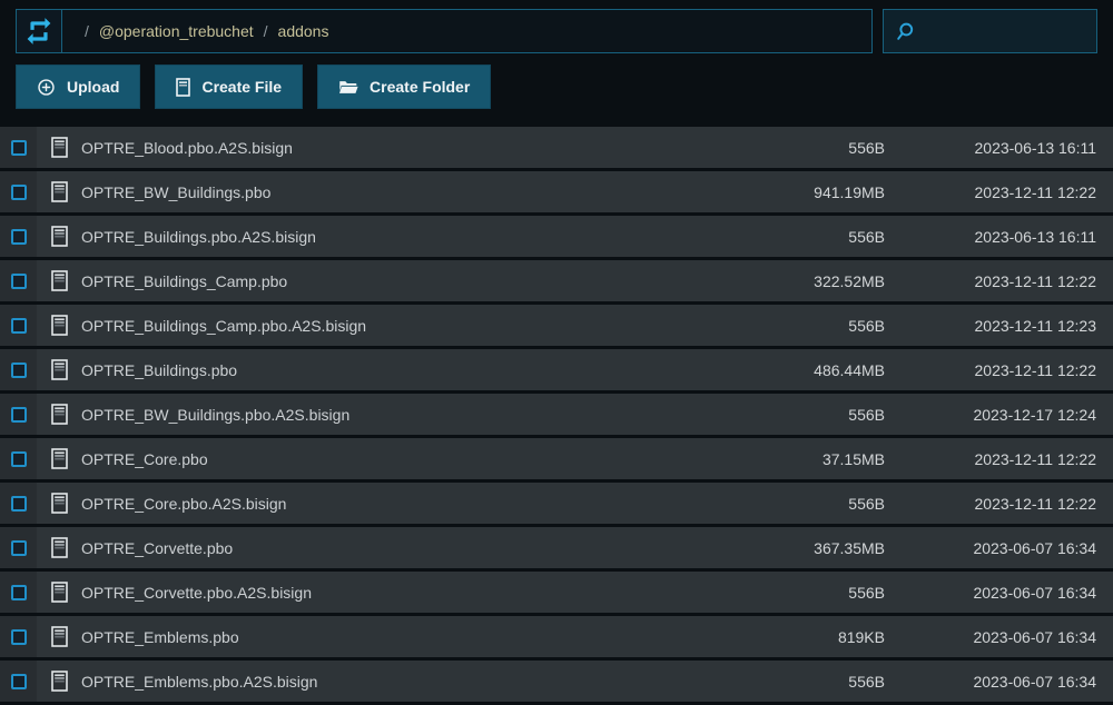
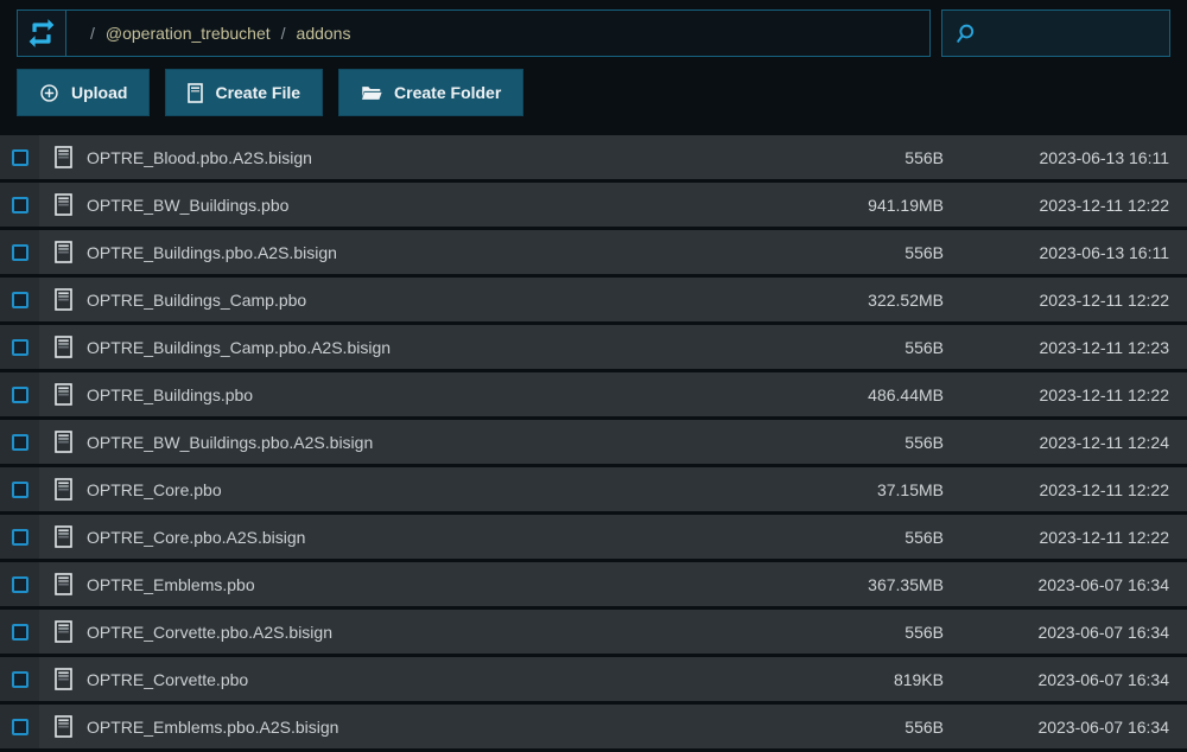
  /
  @operation_trebuchet
  /
  addons
  Upload
  Create File
  Create Folder
  OPTRE_Blood.pbo.A2S.bisign
  556B
  2023-06-13 16:11
  OPTRE_BW_Buildings.pbo
  941.19MB
  2023-12-11 12:22
  OPTRE_Buildings.pbo.A2S.bisign
  556B
  2023-06-13 16:11
  OPTRE_Buildings_Camp.pbo
  322.52MB
  2023-12-11 12:22
  OPTRE_Buildings_Camp.pbo.A2S.bisign
  556B
  2023-12-11 12:23
  OPTRE_Buildings.pbo
  486.44MB
  2023-12-11 12:22
  OPTRE_BW_Buildings.pbo.A2S.bisign
  556B
- 2023-12-17 12:24
+ 2023-12-11 12:24
  OPTRE_Core.pbo
  37.15MB
  2023-12-11 12:22
  OPTRE_Core.pbo.A2S.bisign
  556B
  2023-12-11 12:22
- OPTRE_Corvette.pbo
+ OPTRE_Emblems.pbo
  367.35MB
  2023-06-07 16:34
  OPTRE_Corvette.pbo.A2S.bisign
  556B
  2023-06-07 16:34
- OPTRE_Emblems.pbo
+ OPTRE_Corvette.pbo
  819KB
  2023-06-07 16:34
  OPTRE_Emblems.pbo.A2S.bisign
  556B
  2023-06-07 16:34
